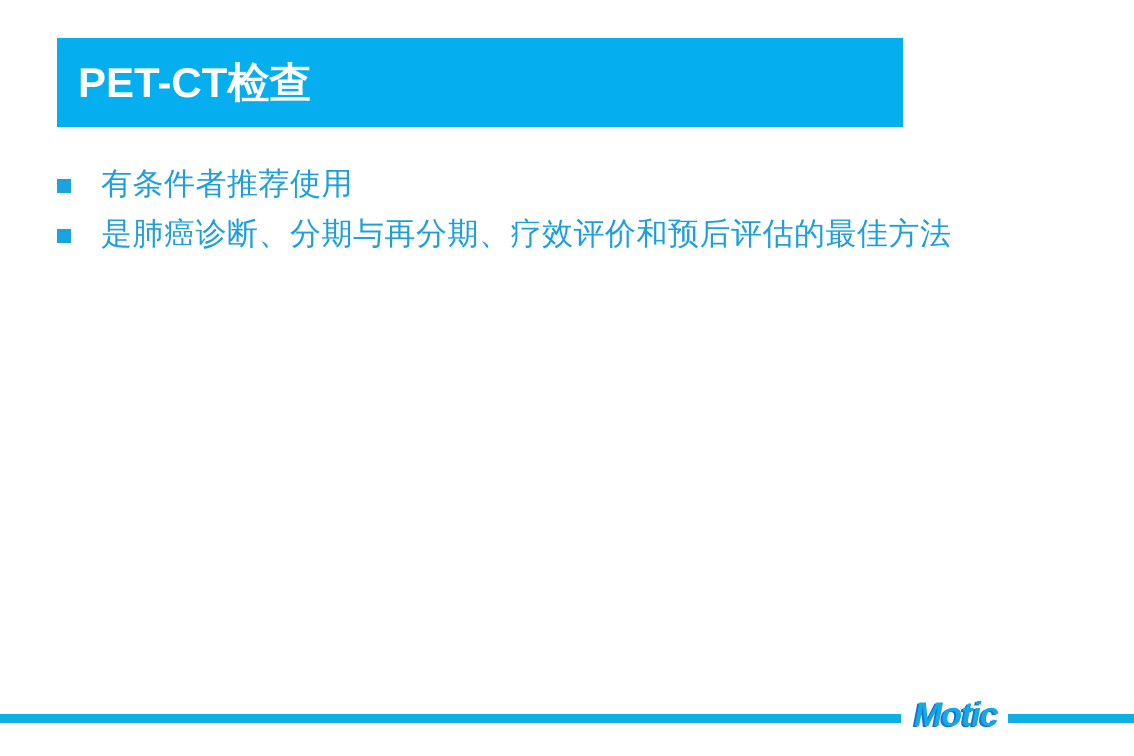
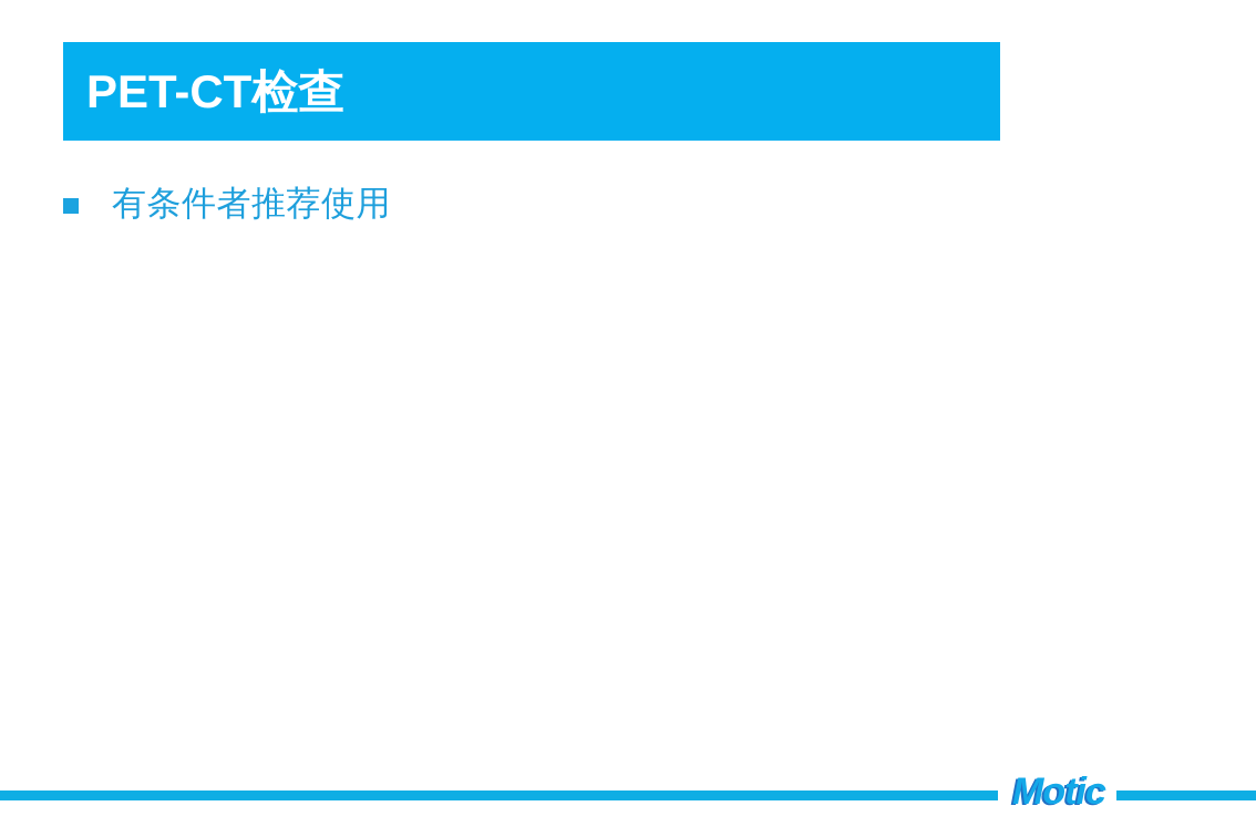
  PET-CT检查
  有条件者推荐使用
- 是肺癌诊断、分期与再分期、疗效评价和预后评估的最佳方法
  Motic
